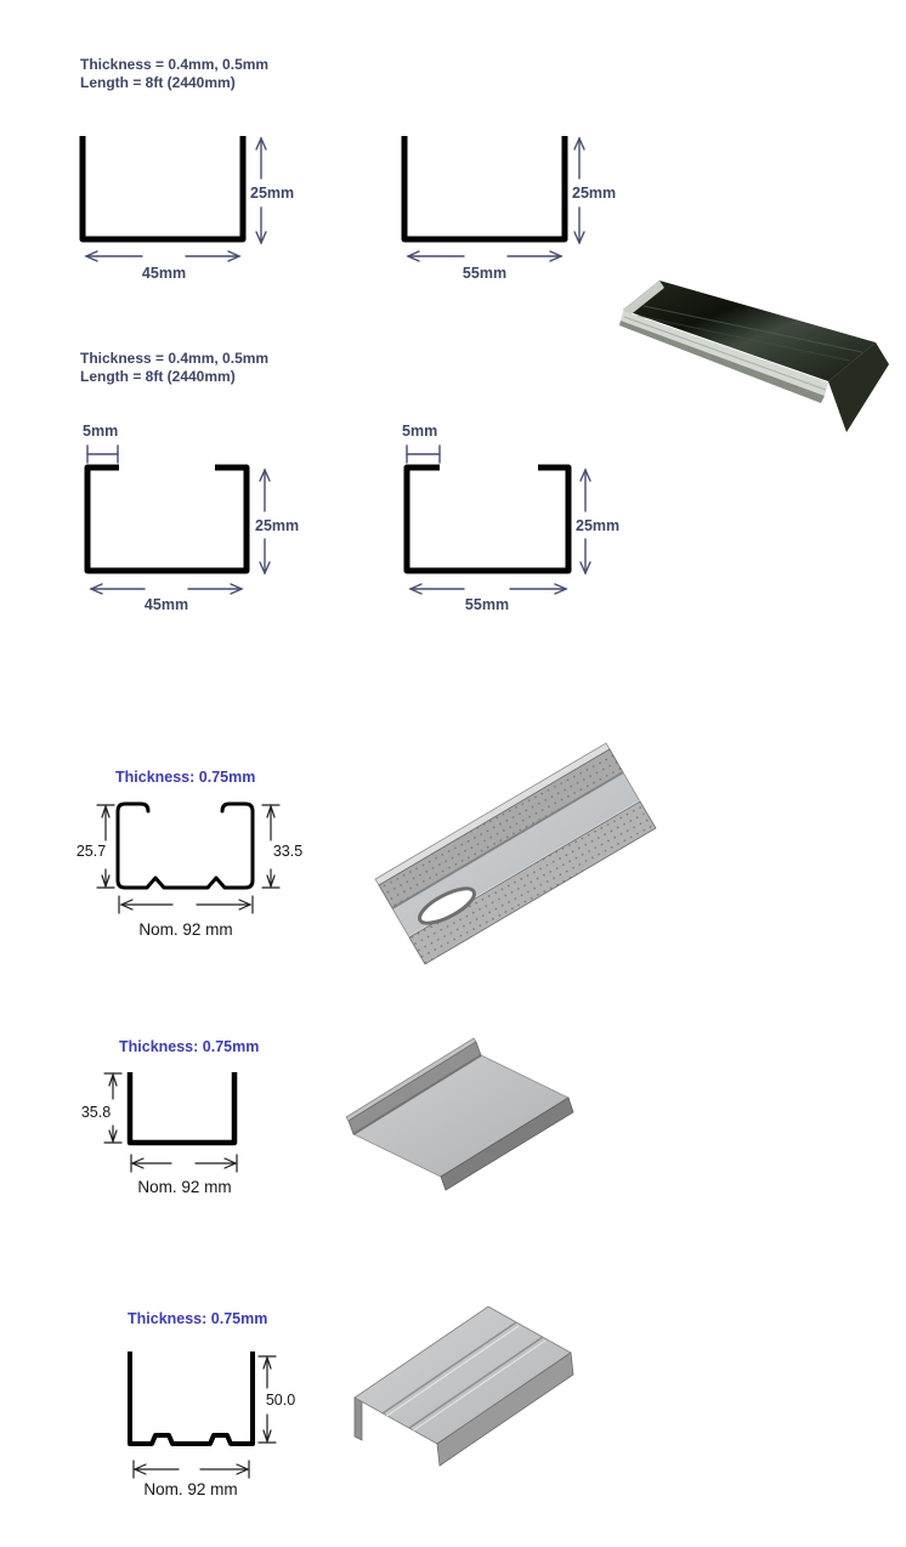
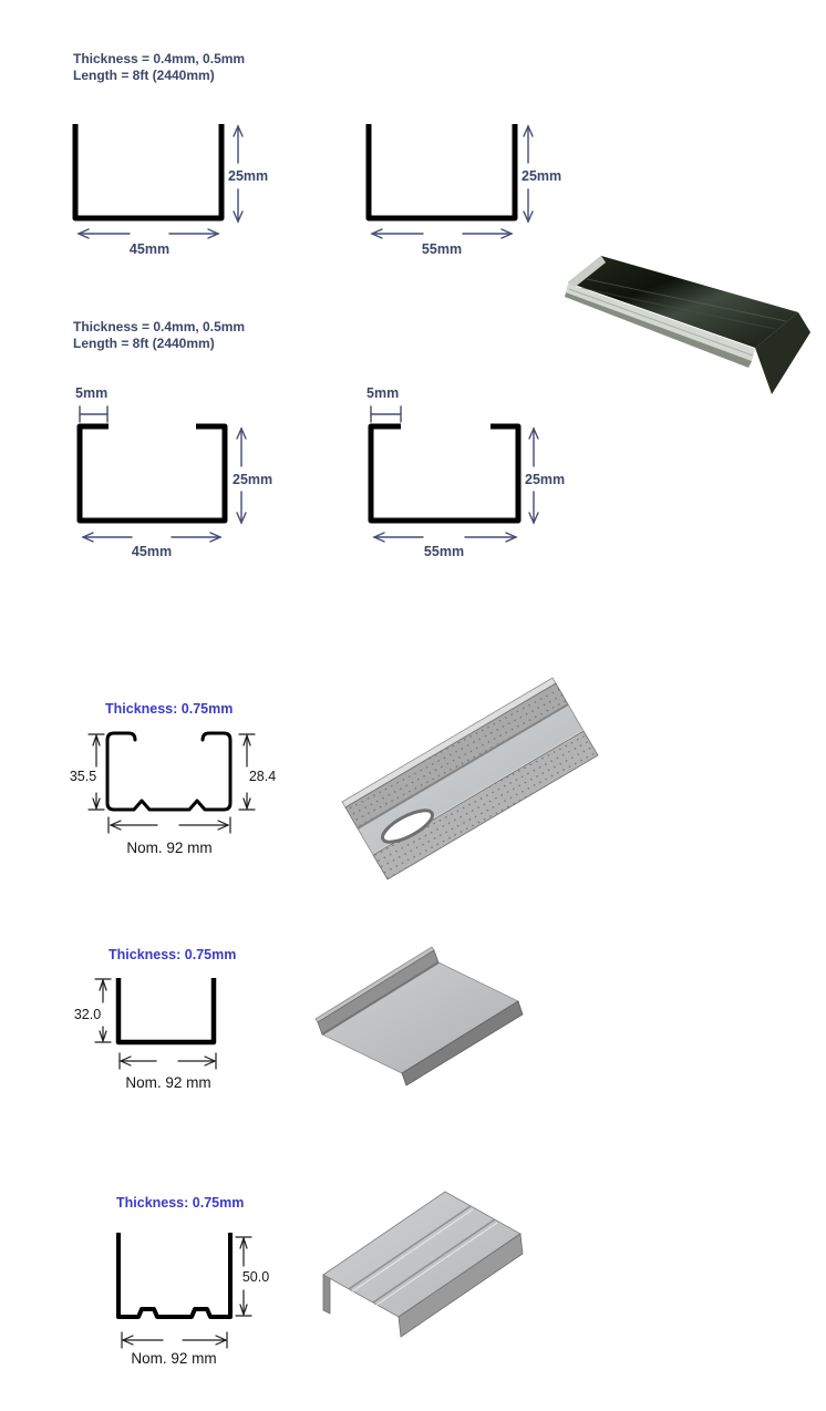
  Thickness = 0.4mm, 0.5mm
  Length = 8ft (2440mm)
  25mm
  45mm
  25mm
  55mm
  Thickness = 0.4mm, 0.5mm
  Length = 8ft (2440mm)
  5mm
  25mm
  45mm
  5mm
  25mm
  55mm
  Thickness: 0.75mm
- 25.7
+ 35.5
- 33.5
+ 28.4
  Nom. 92 mm
  Thickness: 0.75mm
- 35.8
+ 32.0
  Nom. 92 mm
  Thickness: 0.75mm
  50.0
  Nom. 92 mm
